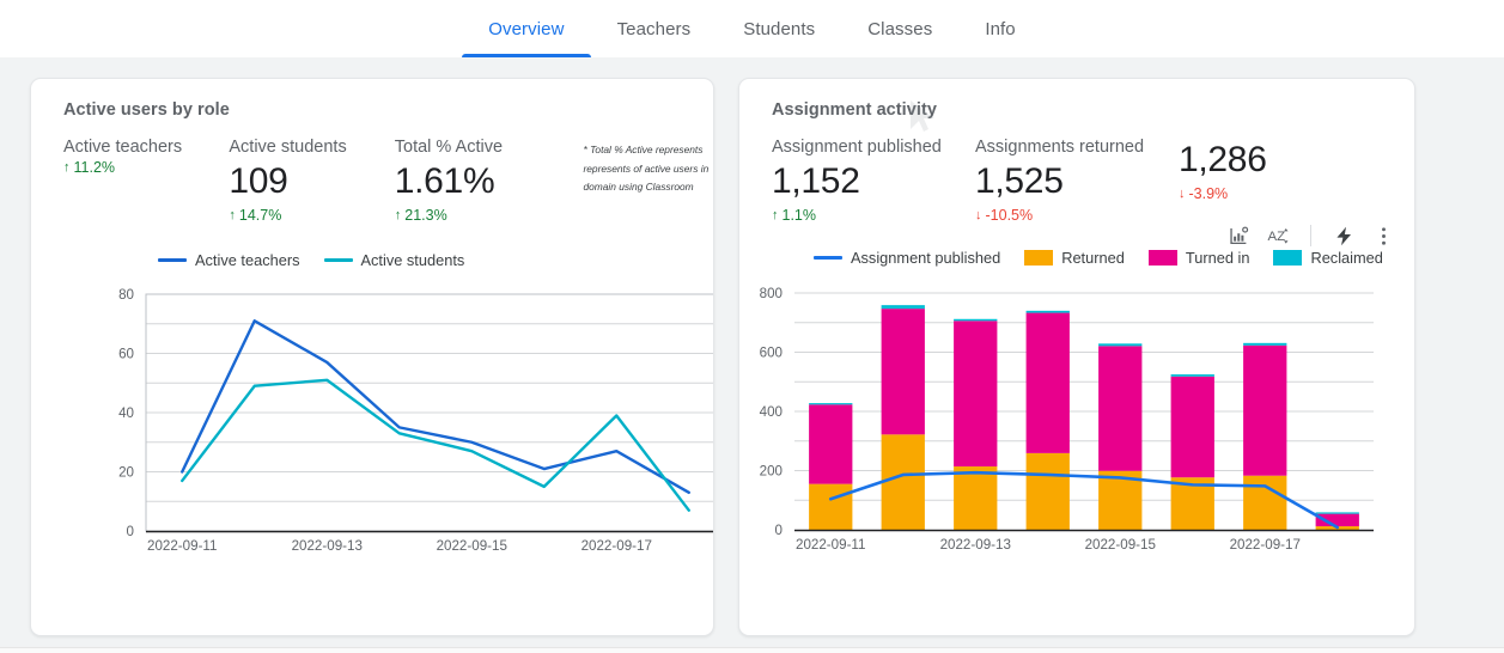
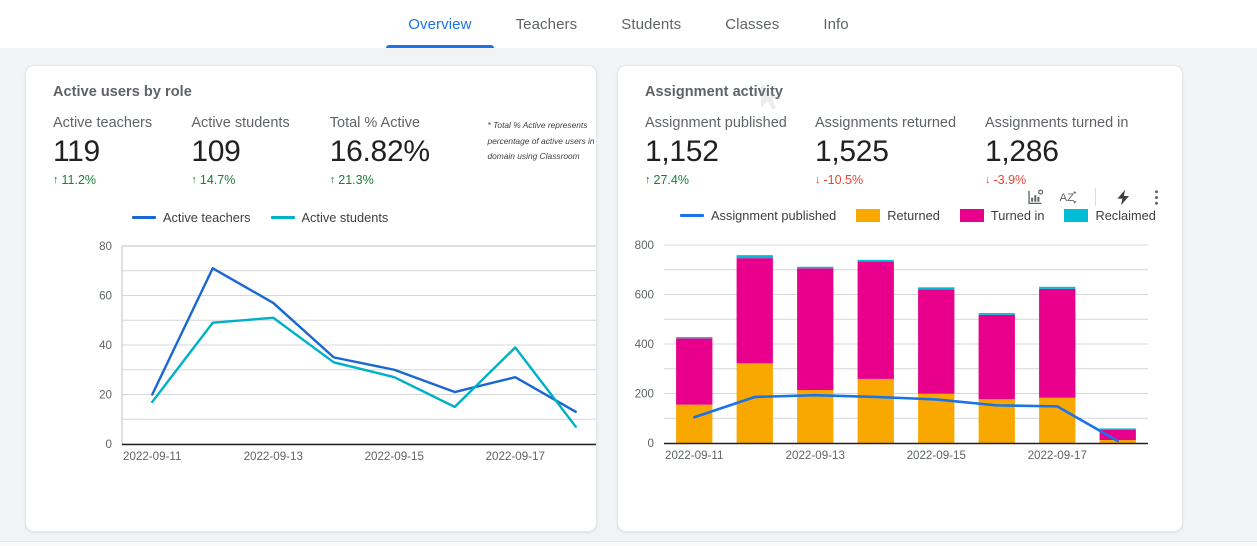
  Overview
  Teachers
  Students
  Classes
  Info
  Active users by role
  Active teachers
+ 119
  ↑
  11.2%
  Active students
  109
  ↑
  14.7%
  Total % Active
- 1.61%
+ 16.82%
  ↑
  21.3%
- * Total % Active represents represents of active users in domain using Classroom
+ * Total % Active represents percentage of active users in domain using Classroom
  Active teachers
  Active students
  0
  20
  40
  60
  80
  2022-09-11
  2022-09-13
  2022-09-15
  2022-09-17
  Assignment activity
  Assignment published
  1,152
  ↑
- 1.1%
+ 27.4%
  Assignments returned
  1,525
  ↓
  -10.5%
+ Assignments turned in
  1,286
  ↓
  -3.9%
  AZ
  Assignment published
  Returned
  Turned in
  Reclaimed
  0
  200
  400
  600
  800
  2022-09-11
  2022-09-13
  2022-09-15
  2022-09-17
